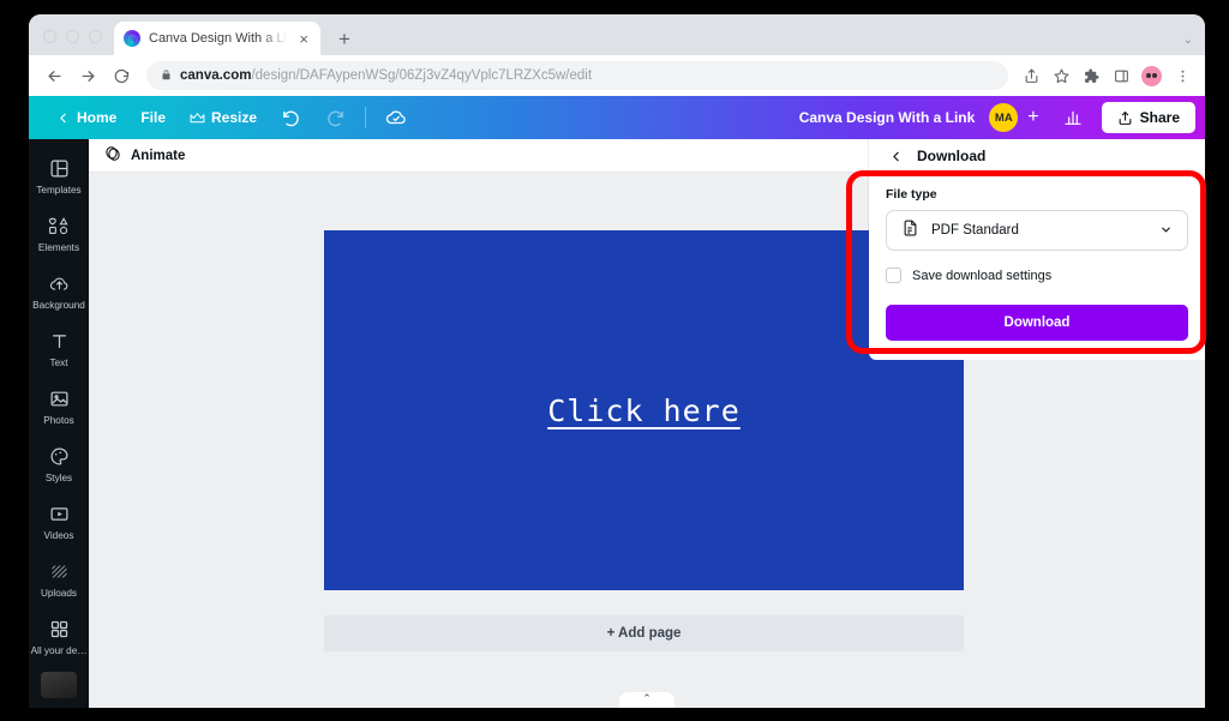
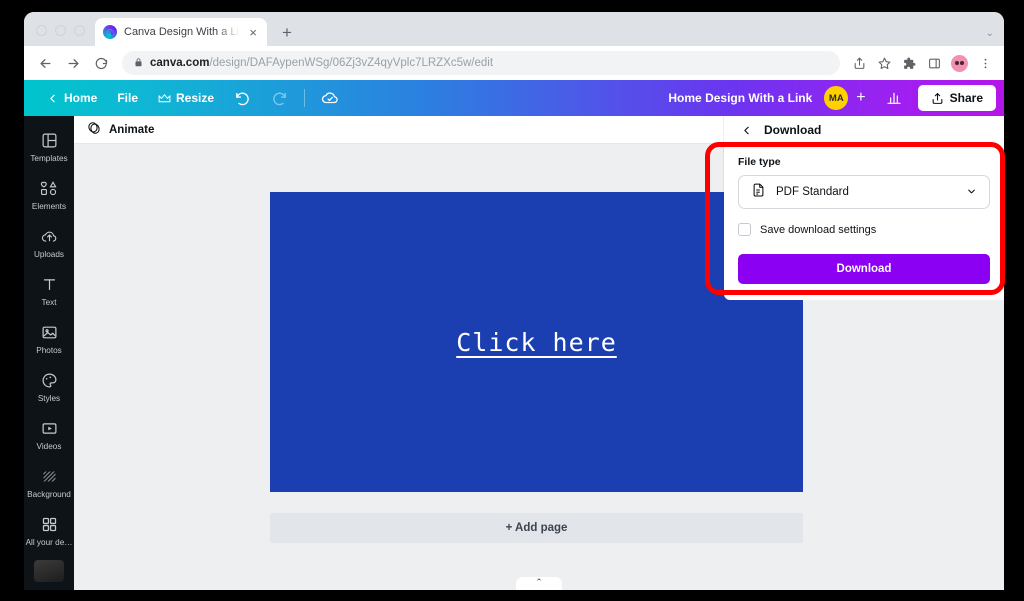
  Canva Design With a Li
  ×
  +
  ⌄
  canva.com/design/DAFAypenWSg/06Zj3vZ4qyVplc7LRZXc5w/edit
  Home
  File
  Resize
- Canva Design With a Link
+ Home Design With a Link
  MA
  +
  Share
  Templates
  Elements
- Background
+ Uploads
  Text
  Photos
  Styles
  Videos
- Uploads
+ Background
  All your de…
  Animate
  Click here
  + Add page
  ⌃
  Download
  File type
  PDF Standard
  Save download settings
  Download
